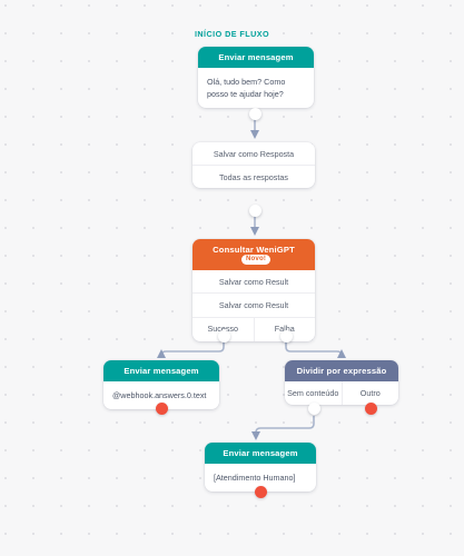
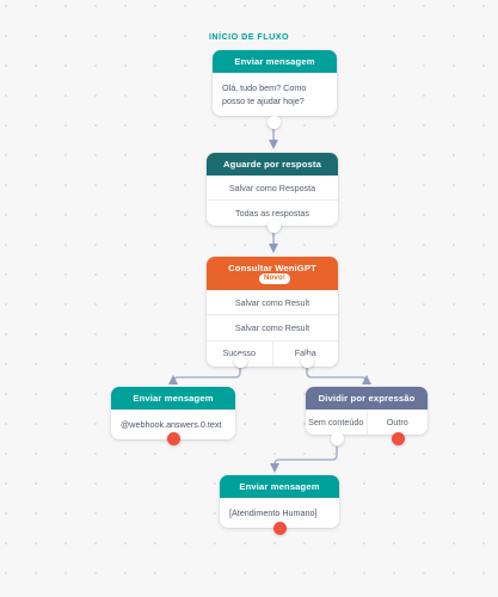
  INÍCIO DE FLUXO
  Enviar mensagem
  Olá, tudo bem? Como posso te ajudar hoje?
+ Aguarde por resposta
  Salvar como Resposta
  Todas as respostas
  Consultar WeniGPT
  Salvar como Result
  Salvar como Result
  Sucesso
  Falha
  Enviar mensagem
  @webhook.answers.0.text
  Dividir por expressão
  Sem conteúdo
  Outro
  Enviar mensagem
  [Atendimento Humano]
